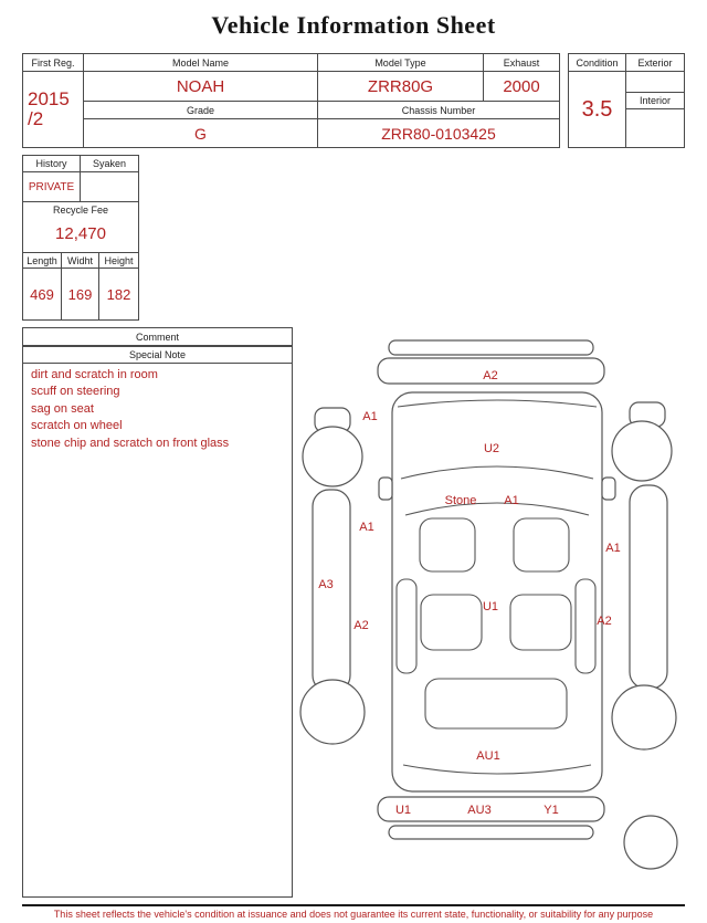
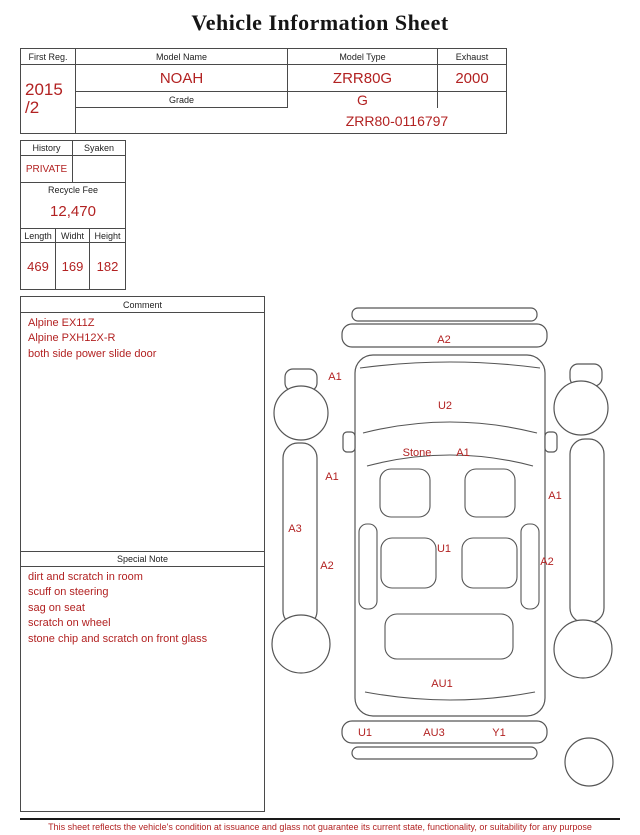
  Vehicle Information Sheet
  First Reg.
  Model Name
  Model Type
  Exhaust
  2015
  /2
  NOAH
  ZRR80G
  2000
  Grade
- Chassis Number
  G
- ZRR80-0103425
+ ZRR80-0116797
- Condition
- Exterior
- 3.5
- Interior
  History
  Syaken
  PRIVATE
  Recycle Fee
  12,470
  Length
  Widht
  Height
  469
  169
  182
  Comment
+ Alpine EX11Z
+ Alpine PXH12X-R
+ both side power slide door
  Special Note
  dirt and scratch in room
  scuff on steering
  sag on seat
  scratch on wheel
  stone chip and scratch on front glass
  A2
  A1
  U2
  Stone
  A1
  A1
  A1
  A3
  A2
  A2
  U1
  AU1
  U1
  AU3
  Y1
- This sheet reflects the vehicle's condition at issuance and does not guarantee its current state, functionality, or suitability for any purpose
+ This sheet reflects the vehicle's condition at issuance and glass not guarantee its current state, functionality, or suitability for any purpose
